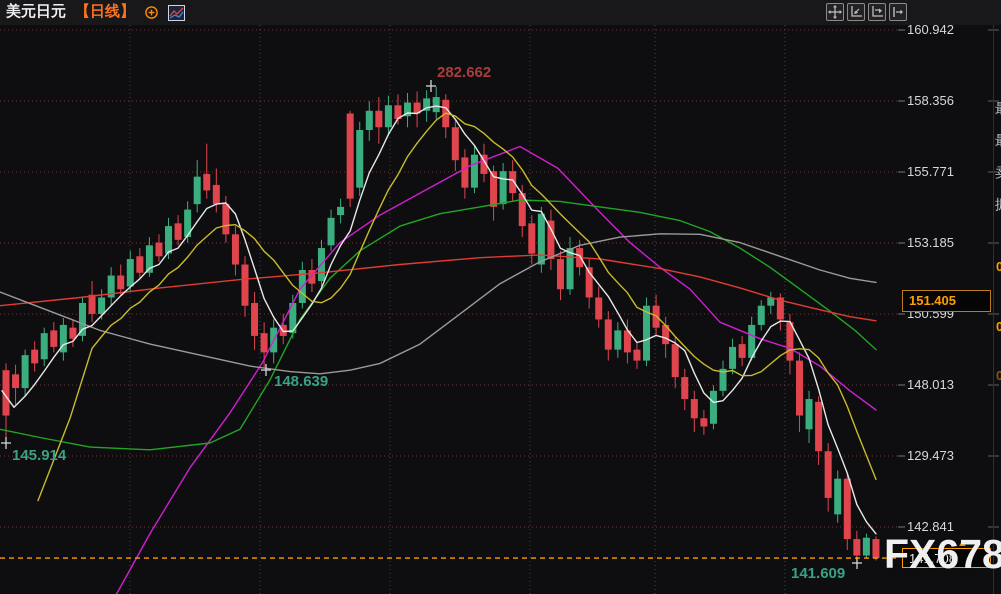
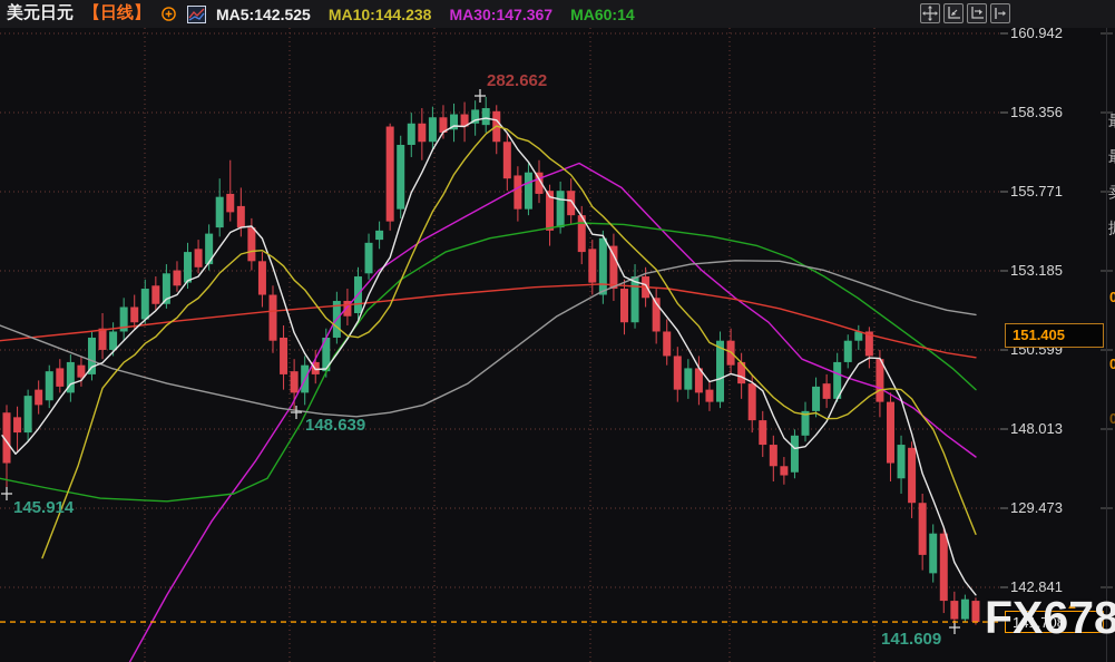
  美元日元
  【日线】
+ MA5:142.525
+ MA10:144.238
+ MA30:147.367
+ MA60:14
  160.942
  158.356
  155.771
  153.185
  150.599
  148.013
  129.473
  142.841
  151.405
  141.708
  ▲
  282.662
  148.639
  145.914
  141.609
  0
  0
  0
  FX678
